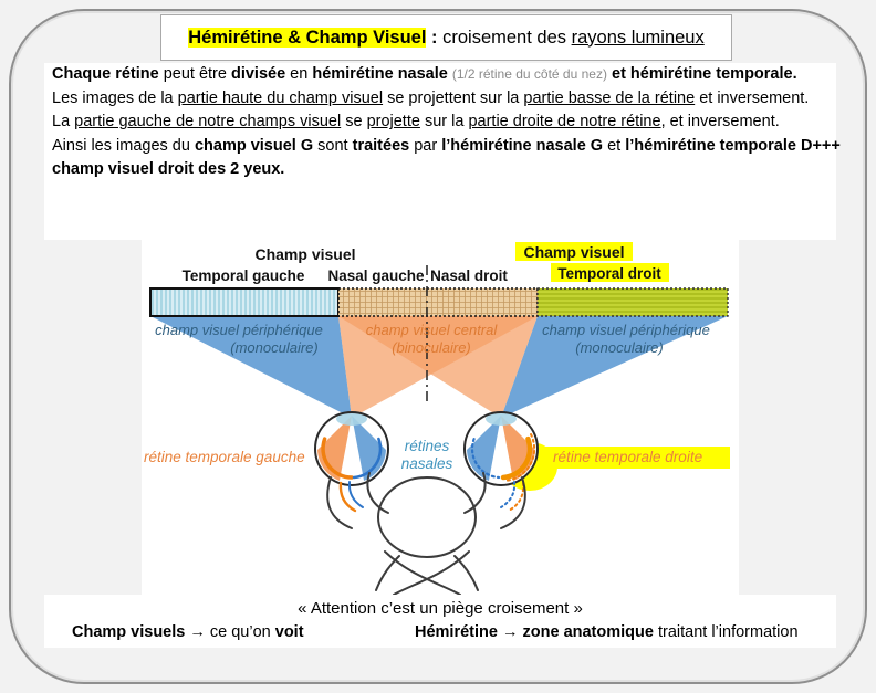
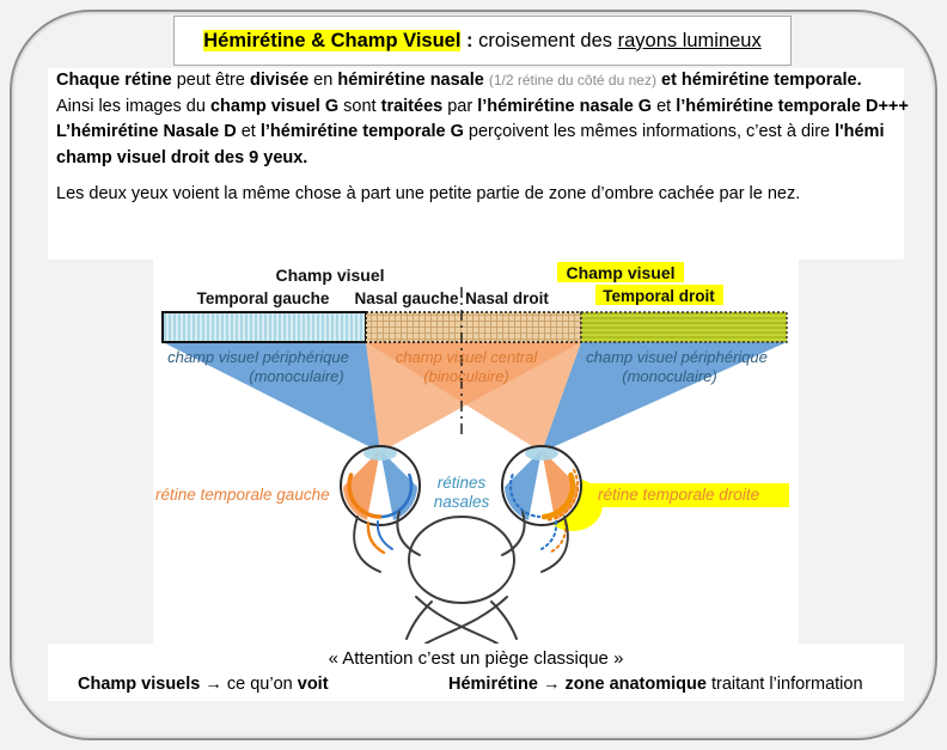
  Hémirétine & Champ Visuel : croisement des rayons lumineux
  Chaque rétine peut être divisée en hémirétine nasale (1/2 rétine du côté du nez) et hémirétine temporale.
- Les images de la partie haute du champ visuel se projettent sur la partie basse de la rétine et inversement.
- La partie gauche de notre champs visuel se projette sur la partie droite de notre rétine, et inversement.
  Ainsi les images du champ visuel G sont traitées par l’hémirétine nasale G et l’hémirétine temporale D+++
+ L’hémirétine Nasale D et l’hémirétine temporale G perçoivent les mêmes informations, c’est à dire l'hémi
- champ visuel droit des 2 yeux.
+ champ visuel droit des 9 yeux.
+ Les deux yeux voient la même chose à part une petite partie de zone d’ombre cachée par le nez.
  Champ visuel
  Champ visuel
  Temporal gauche
  Nasal gauche
  Nasal droit
  Temporal droit
  champ visuel périphérique
  (monoculaire)
  champ visuel central
  (binoculaire)
  champ visuel périphérique
  (monoculaire)
  rétine temporale gauche
  rétines
  nasales
  rétine temporale droite
- « Attention c’est un piège croisement »
+ « Attention c’est un piège classique »
  Champ visuels → ce qu’on voit
  Hémirétine → zone anatomique traitant l’information
